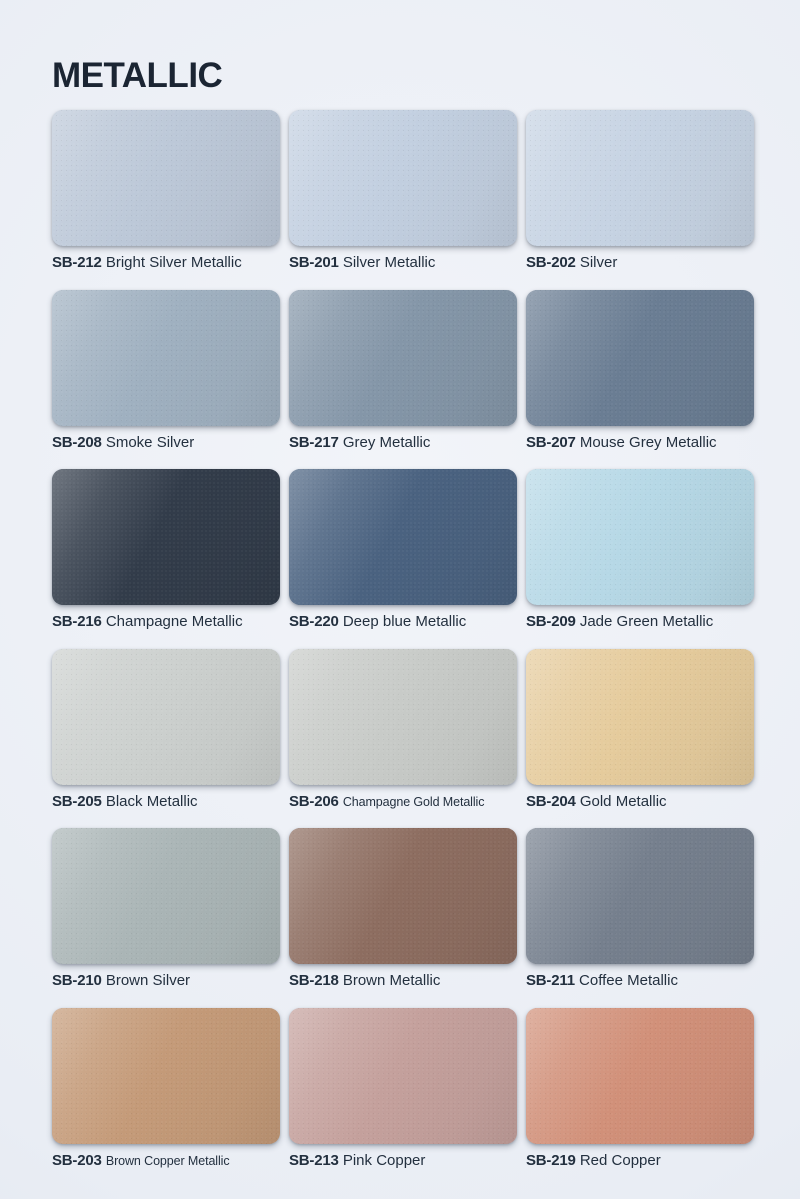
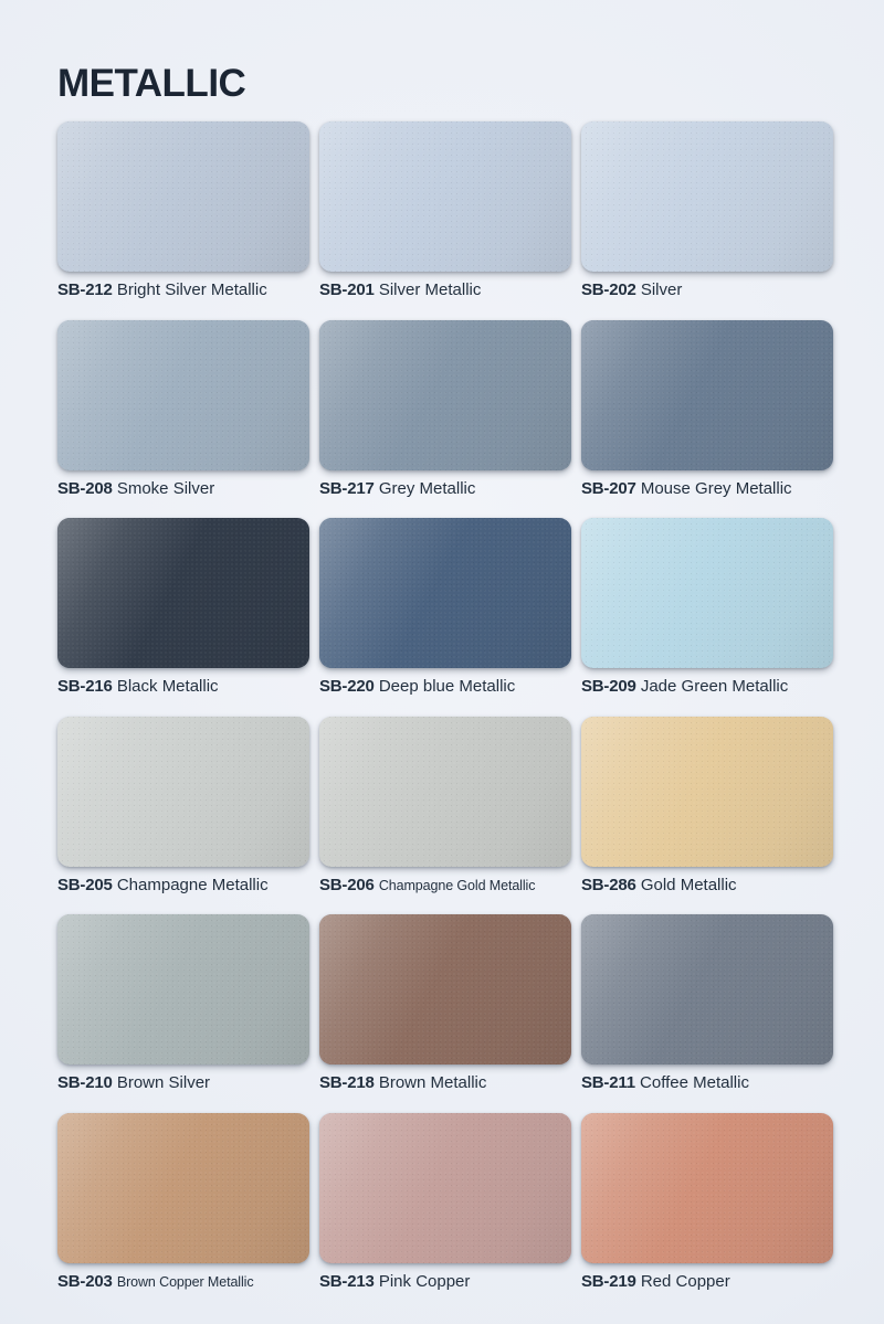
  METALLIC
  SB-212 Bright Silver Metallic
  SB-201 Silver Metallic
  SB-202 Silver
  SB-208 Smoke Silver
  SB-217 Grey Metallic
  SB-207 Mouse Grey Metallic
- SB-216 Champagne Metallic
+ SB-216 Black Metallic
  SB-220 Deep blue Metallic
  SB-209 Jade Green Metallic
- SB-205 Black Metallic
+ SB-205 Champagne Metallic
  SB-206 Champagne Gold Metallic
- SB-204 Gold Metallic
+ SB-286 Gold Metallic
  SB-210 Brown Silver
  SB-218 Brown Metallic
  SB-211 Coffee Metallic
  SB-203 Brown Copper Metallic
  SB-213 Pink Copper
  SB-219 Red Copper
